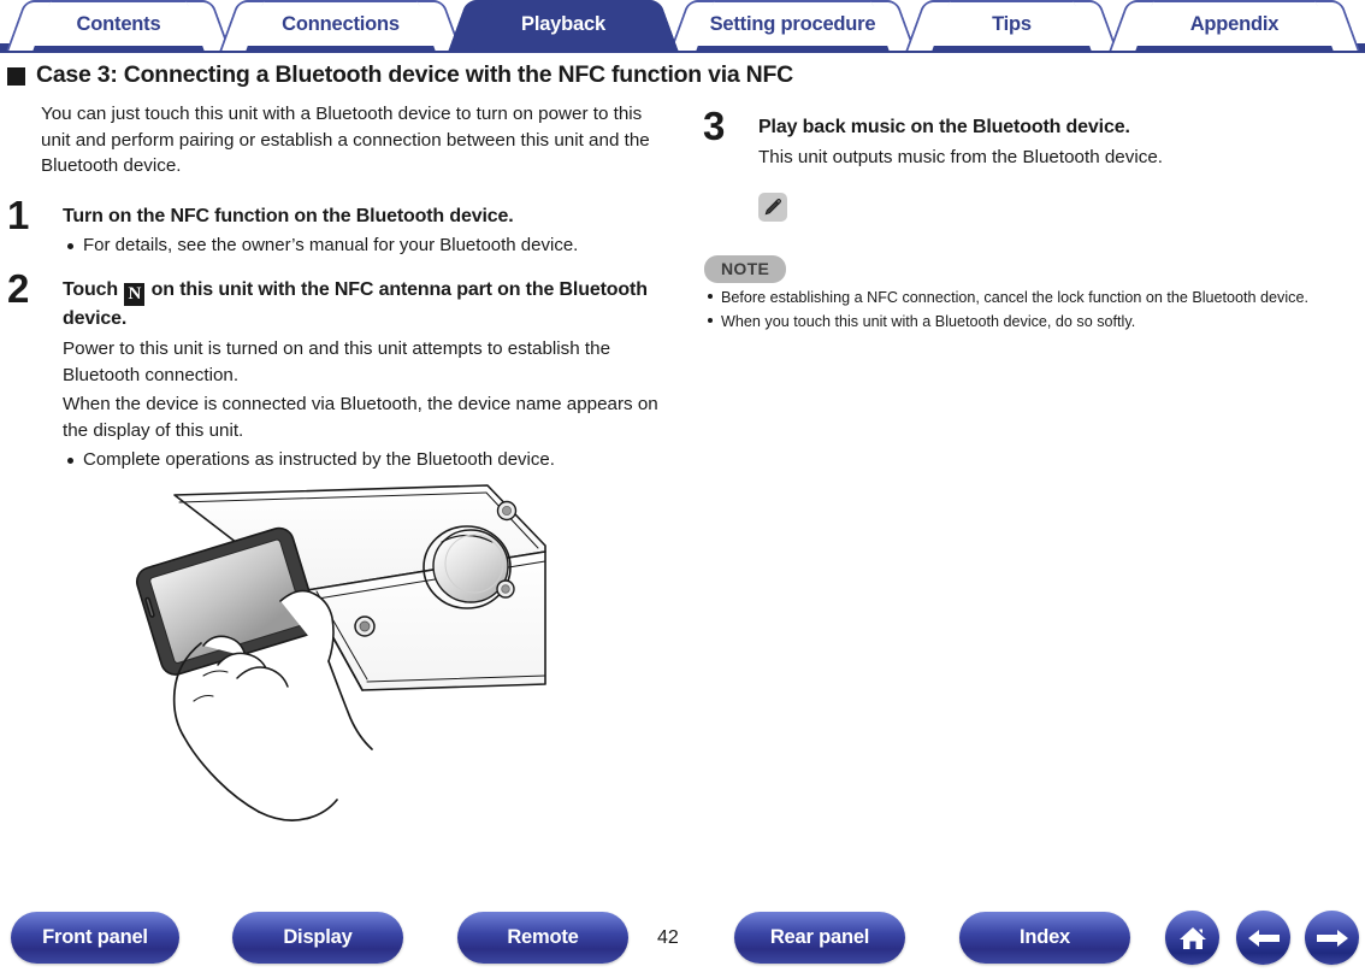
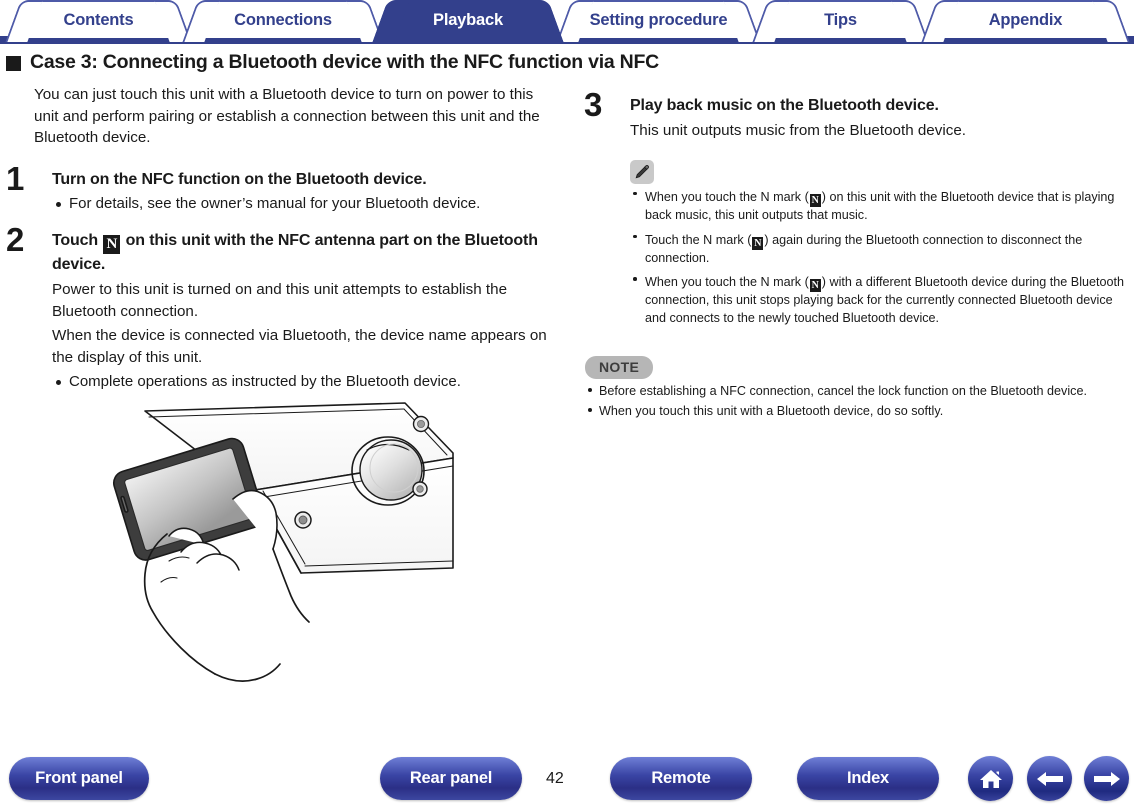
  Contents
  Connections
  Playback
  Setting procedure
  Tips
  Appendix
  Case 3: Connecting a Bluetooth device with the NFC function via NFC
  You can just touch this unit with a Bluetooth device to turn on power to this unit and perform pairing or establish a connection between this unit and the Bluetooth device.
  1
  Turn on the NFC function on the Bluetooth device.
  For details, see the owner’s manual for your Bluetooth device.
  2
  Touch N on this unit with the NFC antenna part on the Bluetooth device.
  Power to this unit is turned on and this unit attempts to establish the Bluetooth connection.
  When the device is connected via Bluetooth, the device name appears on the display of this unit.
  Complete operations as instructed by the Bluetooth device.
  3
  Play back music on the Bluetooth device.
  This unit outputs music from the Bluetooth device.
+ When you touch the N mark ( N ) on this unit with the Bluetooth device that is playing back music, this unit outputs that music.
+ Touch the N mark ( N ) again during the Bluetooth connection to disconnect the connection.
+ When you touch the N mark ( N ) with a different Bluetooth device during the Bluetooth connection, this unit stops playing back for the currently connected Bluetooth device and connects to the newly touched Bluetooth device.
  NOTE
  Before establishing a NFC connection, cancel the lock function on the Bluetooth device.
  When you touch this unit with a Bluetooth device, do so softly.
  Front panel
- Display
- Remote
+ Rear panel
  42
- Rear panel
+ Remote
  Index
